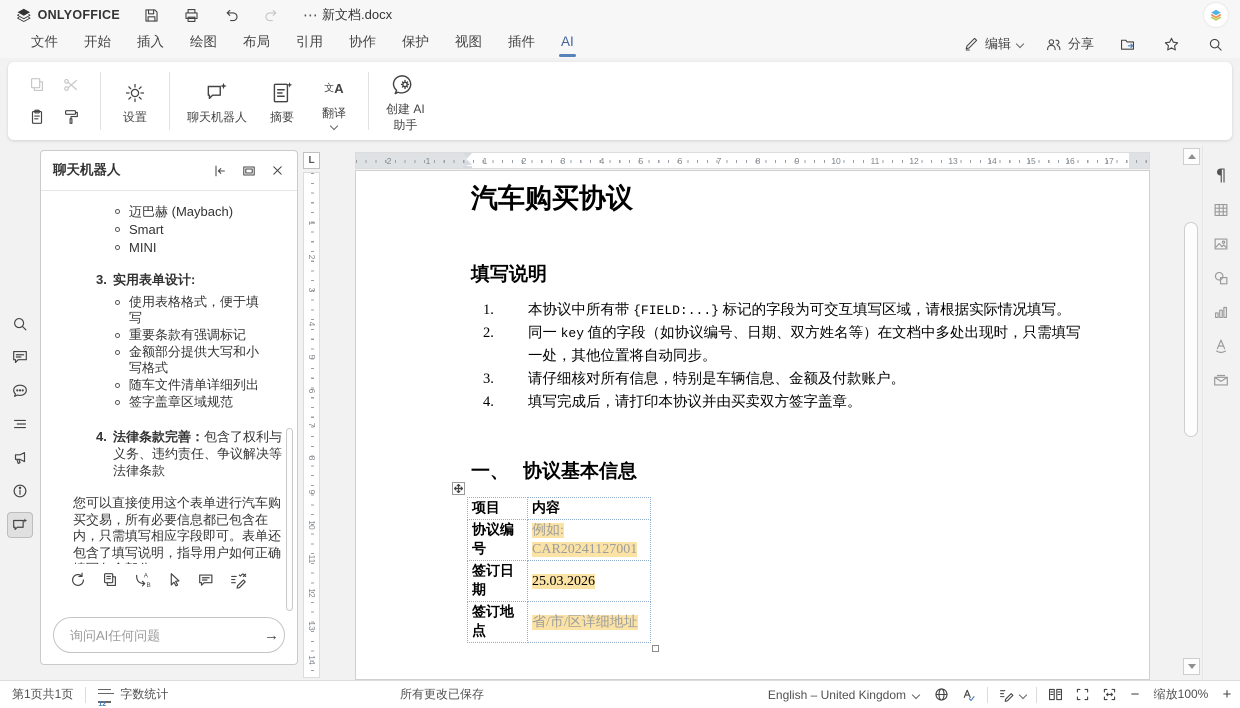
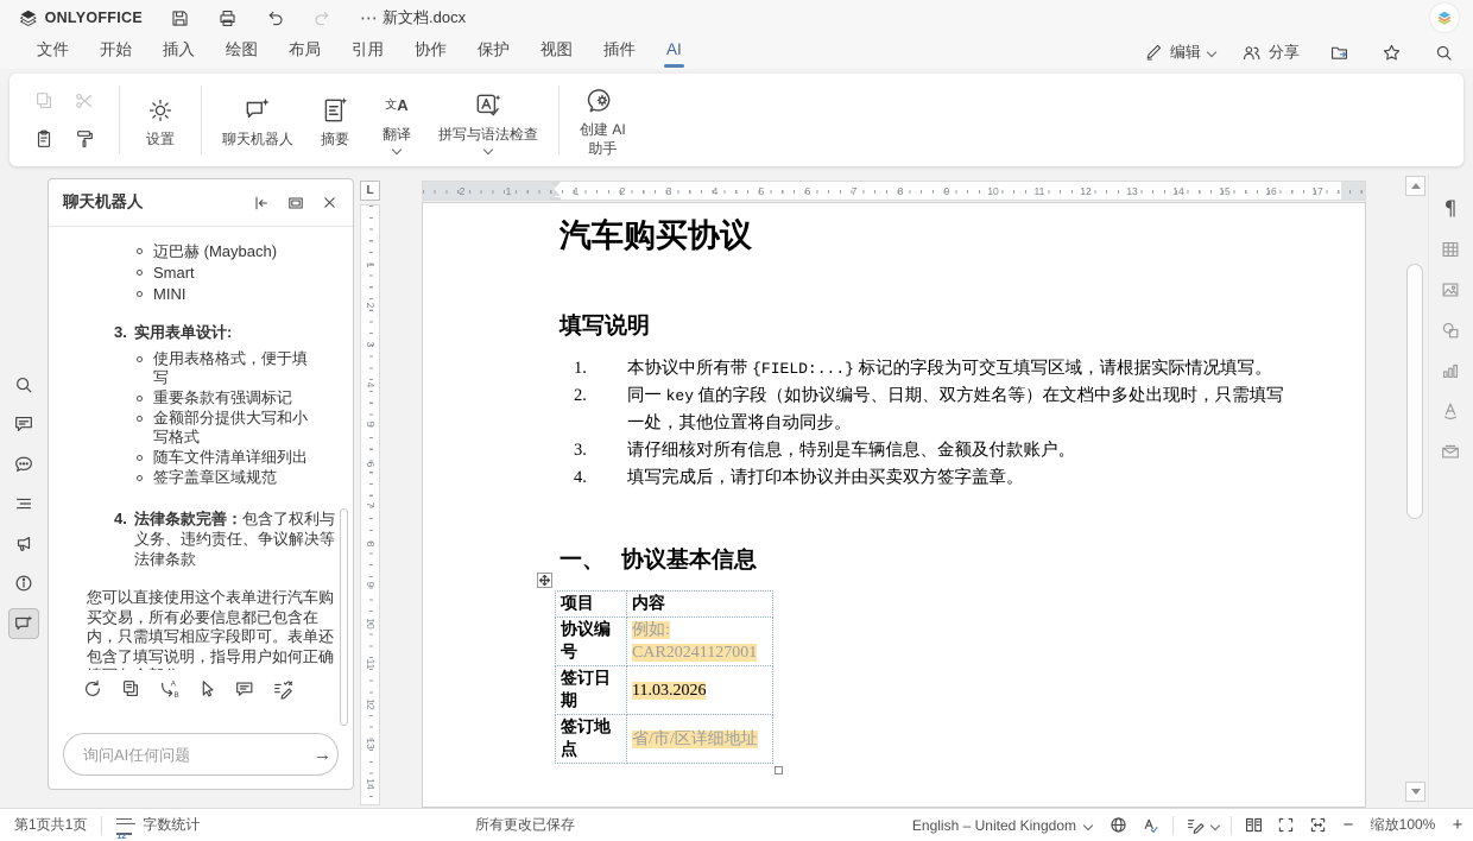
  ONLYOFFICE
  ⋯
  新文档.docx
  文件
  开始
  插入
  绘图
  布局
  引用
  协作
  保护
  视图
  插件
  AI
  编辑
  分享
  设置
  聊天机器人
  摘要
  文
  A
  翻译
+ 拼写与语法检查
  创建 AI
  助手
  聊天机器人
  迈巴赫 (Maybach)
  Smart
  MINI
  3.
  实用表单设计:
  使用表格格式，便于填写
  重要条款有强调标记
  金额部分提供大写和小写格式
  随车文件清单详细列出
  签字盖章区域规范
  4.
  法律条款完善：包含了权利与义务、违约责任、争议解决等法律条款
  您可以直接使用这个表单进行汽车购买交易，所有必要信息都已包含在内，只需填写相应字段即可。表单还包含了填写说明，指导用户如何正确
  询问AI任何问题
  →
  L
  汽车购买协议
  填写说明
  1.
  本协议中所有带 {FIELD:...} 标记的字段为可交互填写区域，请根据实际情况填写。
  2.
  同一 key 值的字段（如协议编号、日期、双方姓名等）在文档中多处出现时，只需填写一处，其他位置将自动同步。
  3.
  请仔细核对所有信息，特别是车辆信息、金额及付款账户。
  4.
  填写完成后，请打印本协议并由买卖双方签字盖章。
  一、 协议基本信息
  项目	内容
  协议编号	例如: CAR20241127001
- 签订日期	25.03.2026
+ 签订日期	11.03.2026
  签订地点	省/市/区详细地址
  ¶
  第1页共1页
  字数统计
  所有更改已保存
  English – United Kingdom
  −
  缩放100%
  +
